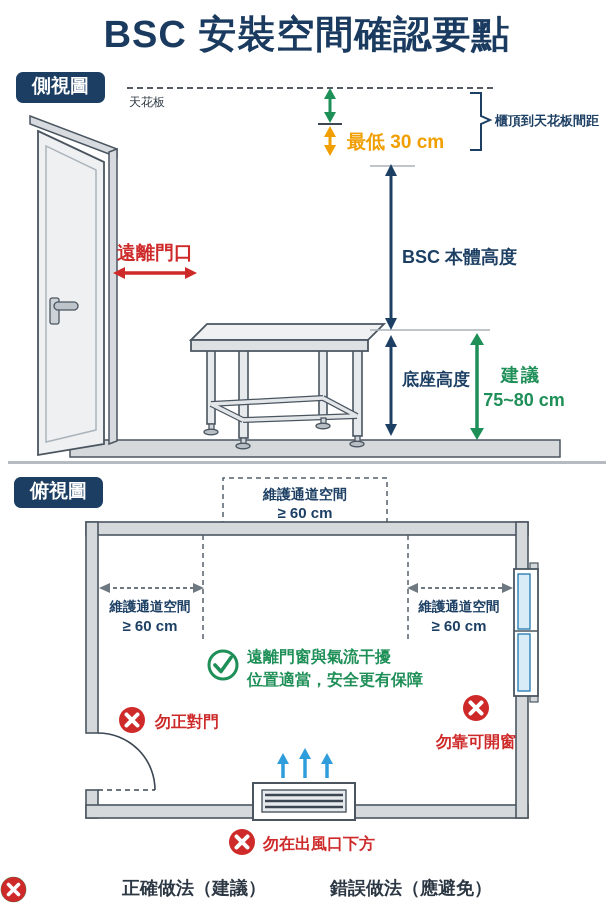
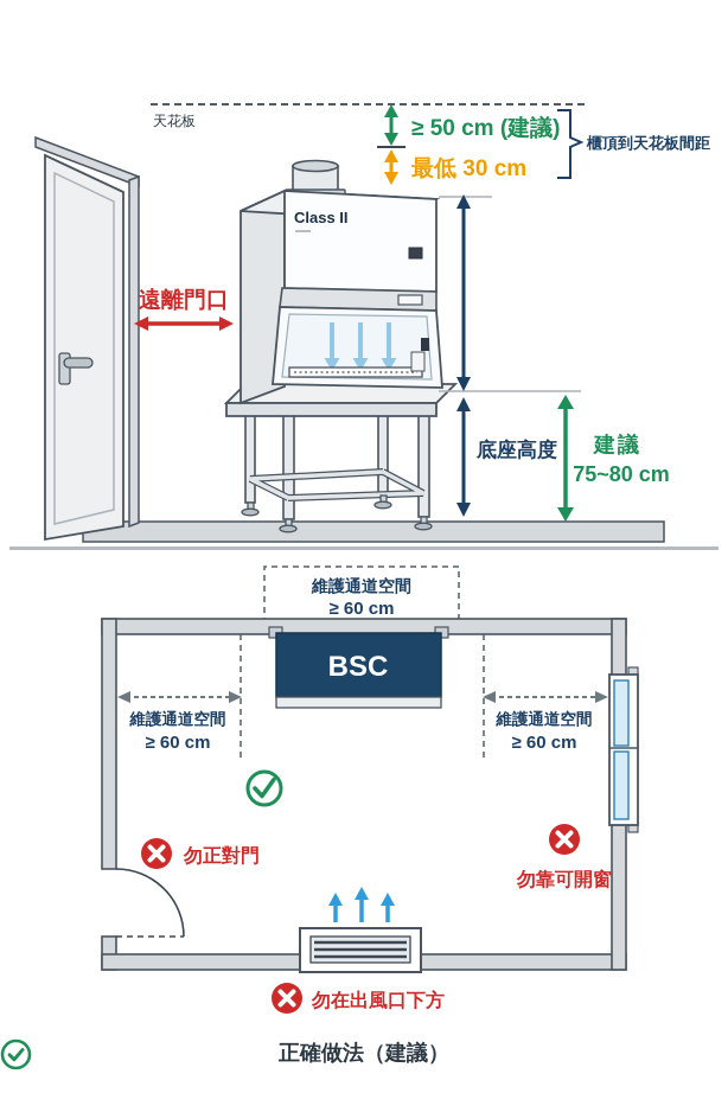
- BSC 安裝空間確認要點
- 側視圖
- 俯視圖
  天花板
+ Class II
+ ≥ 50 cm (建議)
  最低 30 cm
  櫃頂到天花板間距
  遠離門口
- BSC 本體高度
  底座高度
  建議
  75~80 cm
  維護通道空間
  ≥ 60 cm
+ BSC
  維護通道空間
  ≥ 60 cm
  維護通道空間
  ≥ 60 cm
- 遠離門窗與氣流干擾
- 位置適當，安全更有保障
  勿正對門
  勿靠可開窗
  勿在出風口下方
  正確做法（建議）
- 錯誤做法（應避免）
